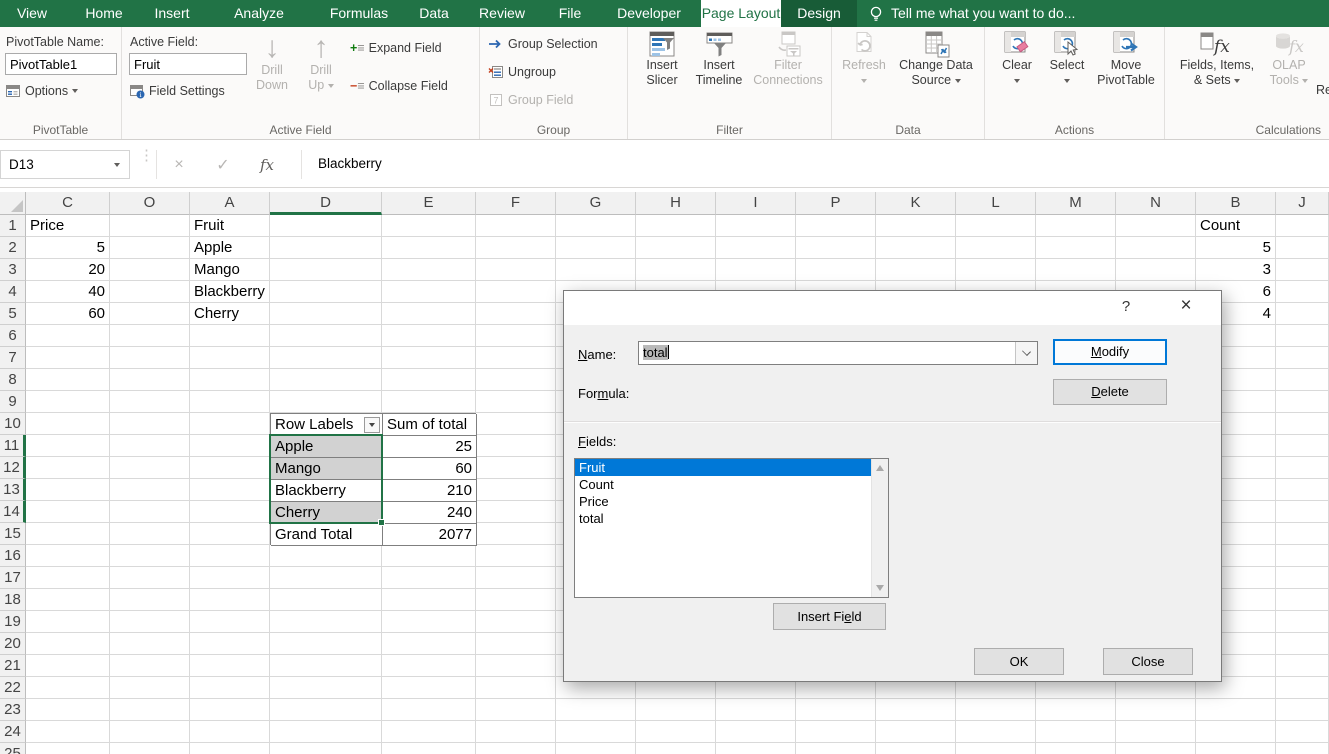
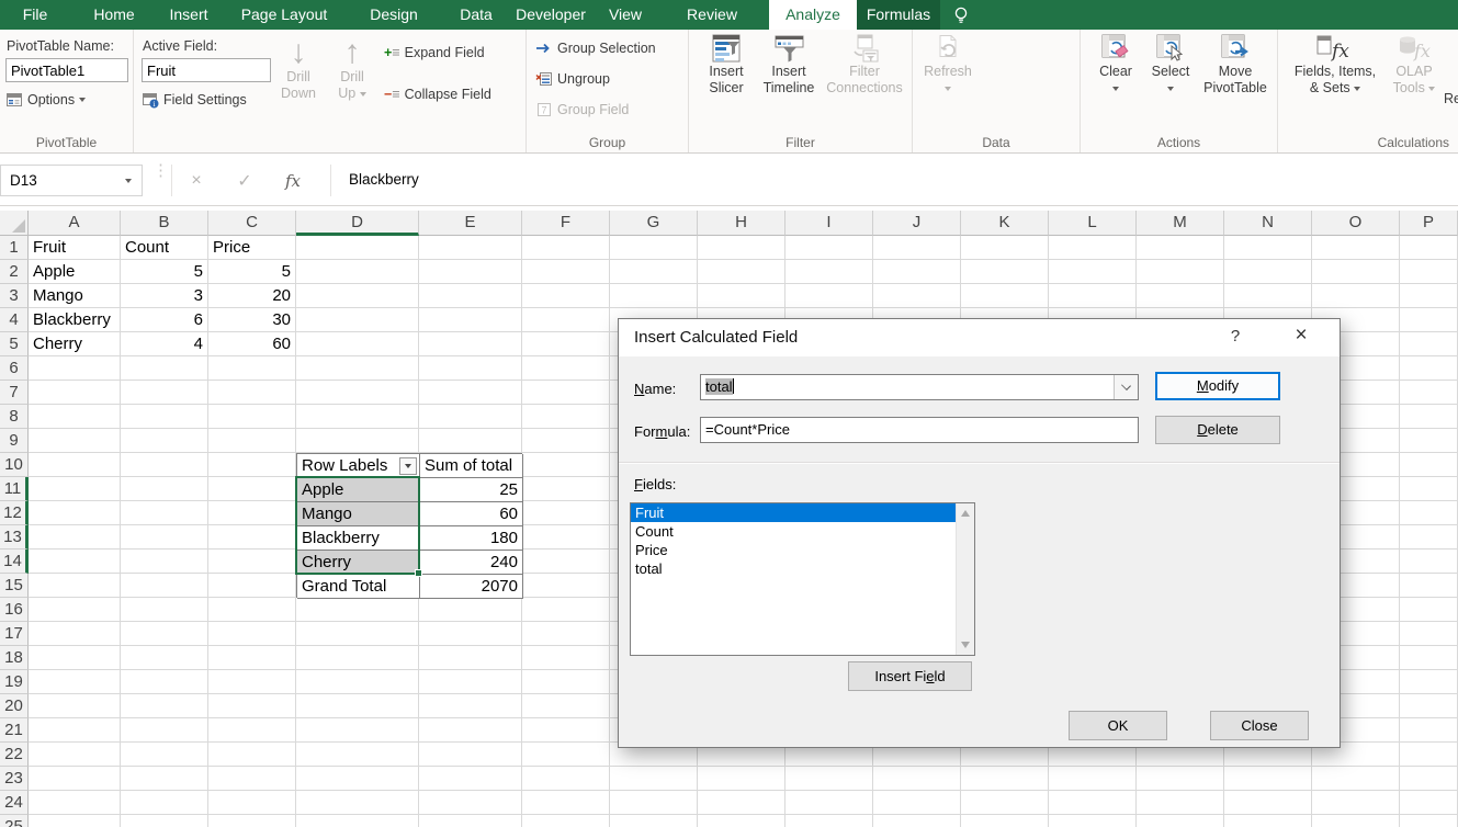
- View
+ File
  Home
  Insert
- Analyze
+ Page Layout
- Formulas
+ Design
  Data
- Review
+ Developer
- File
+ View
- Developer
+ Review
- Page Layout
+ Analyze
- Design
+ Formulas
- Tell me what you want to do...
  PivotTable Name:
  PivotTable1
  Options
  PivotTable
  Active Field:
  Fruit
  i
  Field Settings
  ↓
  Drill
  Down
  ↑
  Drill
  Up
  +≡
  Expand Field
  −≡
  Collapse Field
- Active Field
  Group Selection
  Ungroup
  7
  Group Field
  Group
  Insert
  Slicer
  Insert
  Timeline
  Filter
  Connections
  Filter
  Refresh
- Change Data
- Source
  Data
  Clear
  Select
  Move
  PivotTable
  Actions
  fx
  Fields, Items,
  & Sets
  fx
  OLAP
  Tools
  Calculations
  D13
  ⋮
  ×
  ✓
  fx
  Blackberry
- C
+ A
- O
+ B
- A
+ C
  D
  E
  F
  G
  H
  I
- P
+ J
  K
  L
  M
  N
- B
+ O
- J
+ P
  1
  2
  3
  4
  5
  6
  7
  8
  9
  10
  11
  12
  13
  14
  15
  16
  17
  18
  19
  20
  21
  22
  23
  24
  Fruit
  Count
  Price
  Apple
  5
  5
  Mango
  3
  20
  Blackberry
  6
- 40
+ 30
  Cherry
  4
  60
  Row Labels
  Sum of total
  Apple
  25
  Mango
  60
  Blackberry
- 210
+ 180
  Cherry
  240
  Grand Total
- 2077
+ 2070
+ Insert Calculated Field
  ?
  ×
  Name:
  total
  Modify
  Formula:
+ =Count*Price
  Delete
  Fields:
  Fruit
  Count
  Price
  total
  Insert Field
  OK
  Close
